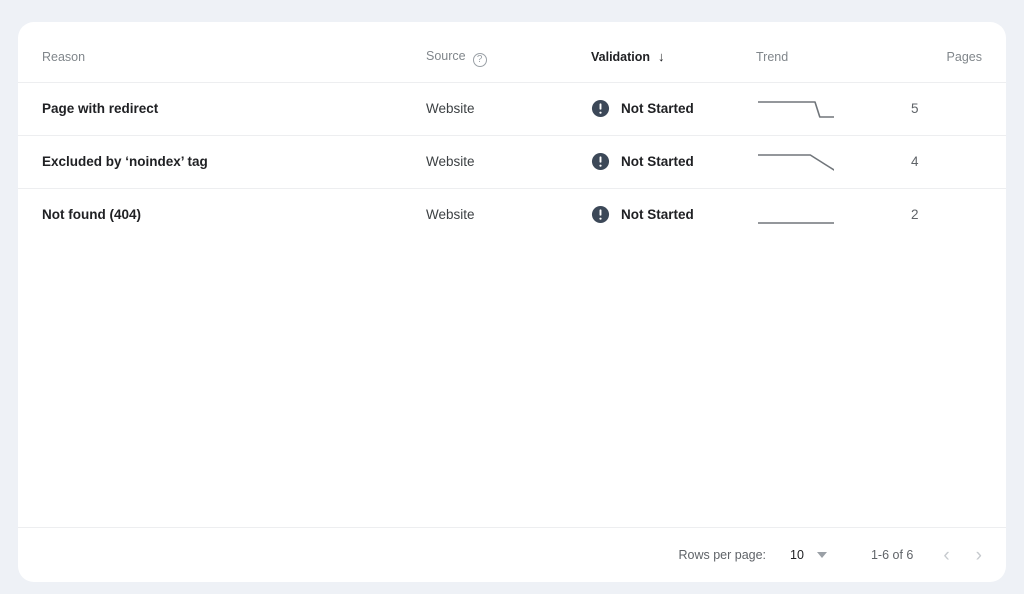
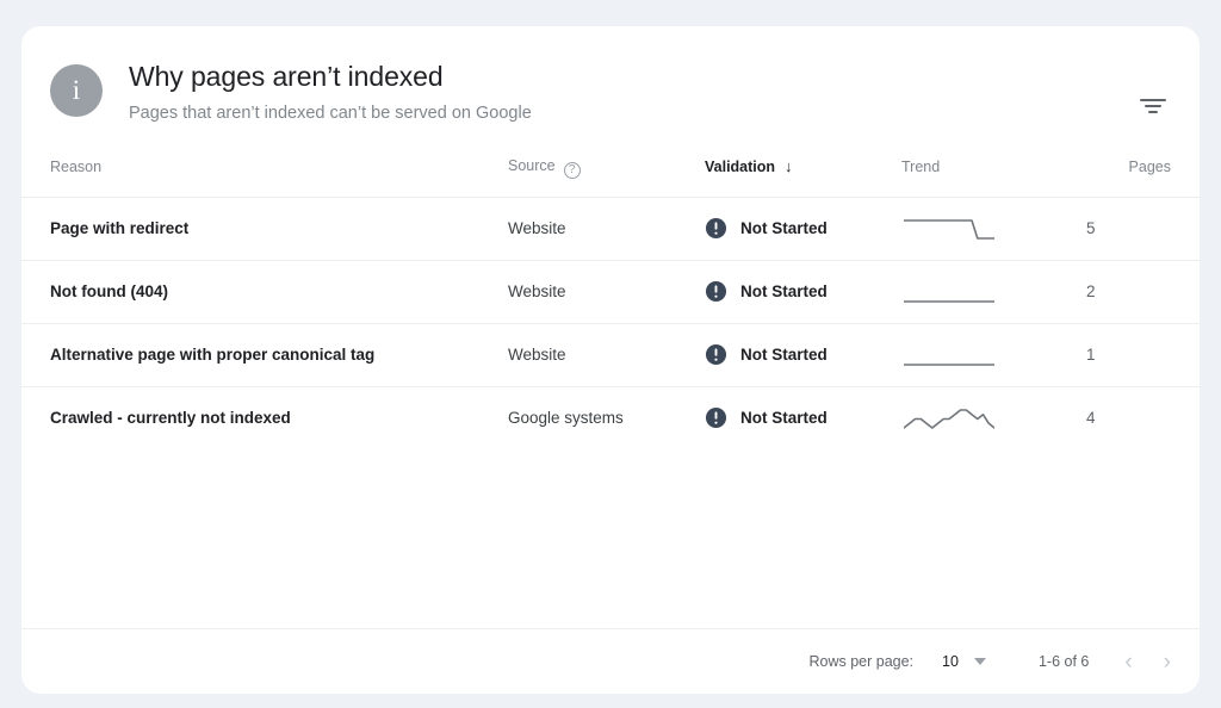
+ i
+ Why pages aren’t indexed
+ Pages that aren’t indexed can’t be served on Google
  Reason	Source ?	Validation ↓	Trend	Pages
  Page with redirect	Website	Not Started		5
- Excluded by ‘noindex’ tag	Website	Not Started		4
  Not found (404)	Website	Not Started		2
+ Alternative page with proper canonical tag	Website	Not Started		1
+ Crawled - currently not indexed	Google systems	Not Started		4
  Rows per page:
  10
  1-6 of 6
  ‹
  ›
